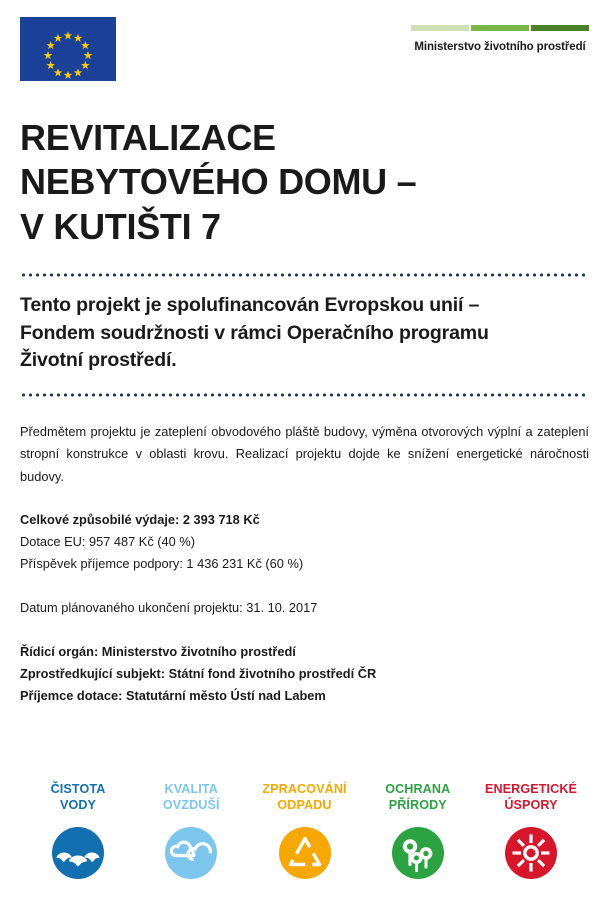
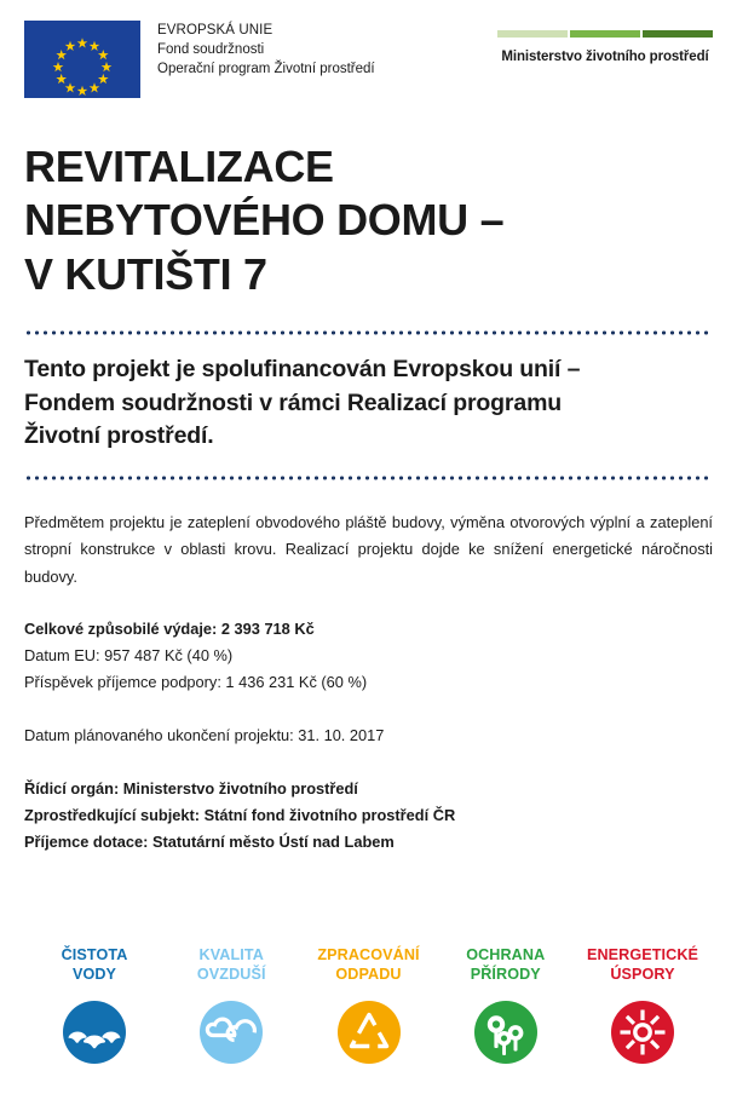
+ EVROPSKÁ UNIE
+ Fond soudržnosti
+ Operační program Životní prostředí
  Ministerstvo životního prostředí
  REVITALIZACE
  NEBYTOVÉHO DOMU –
  V KUTIŠTI 7
  Tento projekt je spolufinancován Evropskou unií –
- Fondem soudržnosti v rámci Operačního programu
+ Fondem soudržnosti v rámci Realizací programu
  Životní prostředí.
  Předmětem projektu je zateplení obvodového pláště budovy, výměna otvorových výplní a zateplení stropní konstrukce v oblasti krovu. Realizací projektu dojde ke snížení energetické náročnosti budovy.
  Celkové způsobilé výdaje: 2 393 718 Kč
- Dotace EU: 957 487 Kč (40 %)
+ Datum EU: 957 487 Kč (40 %)
  Příspěvek příjemce podpory: 1 436 231 Kč (60 %)
  Datum plánovaného ukončení projektu: 31. 10. 2017
  Řídicí orgán: Ministerstvo životního prostředí
  Zprostředkující subjekt: Státní fond životního prostředí ČR
  Příjemce dotace: Statutární město Ústí nad Labem
  ČISTOTA
  VODY
  KVALITA
  OVZDUŠÍ
  ZPRACOVÁNÍ
  ODPADU
  OCHRANA
  PŘÍRODY
  ENERGETICKÉ
  ÚSPORY
